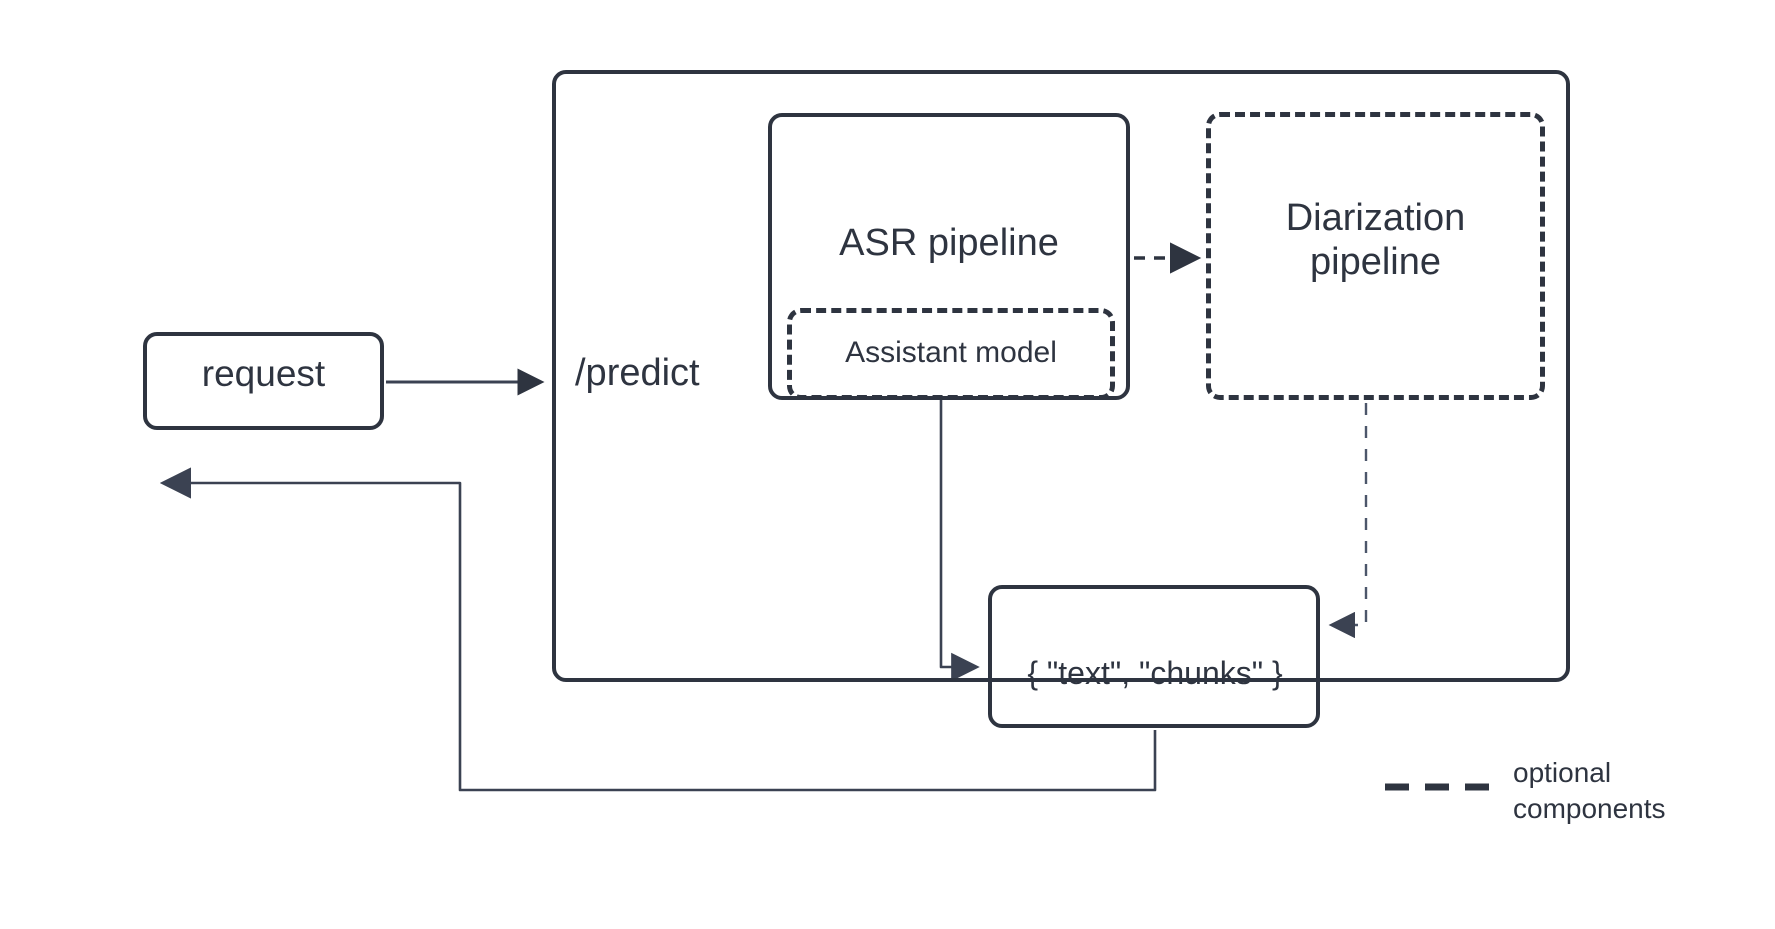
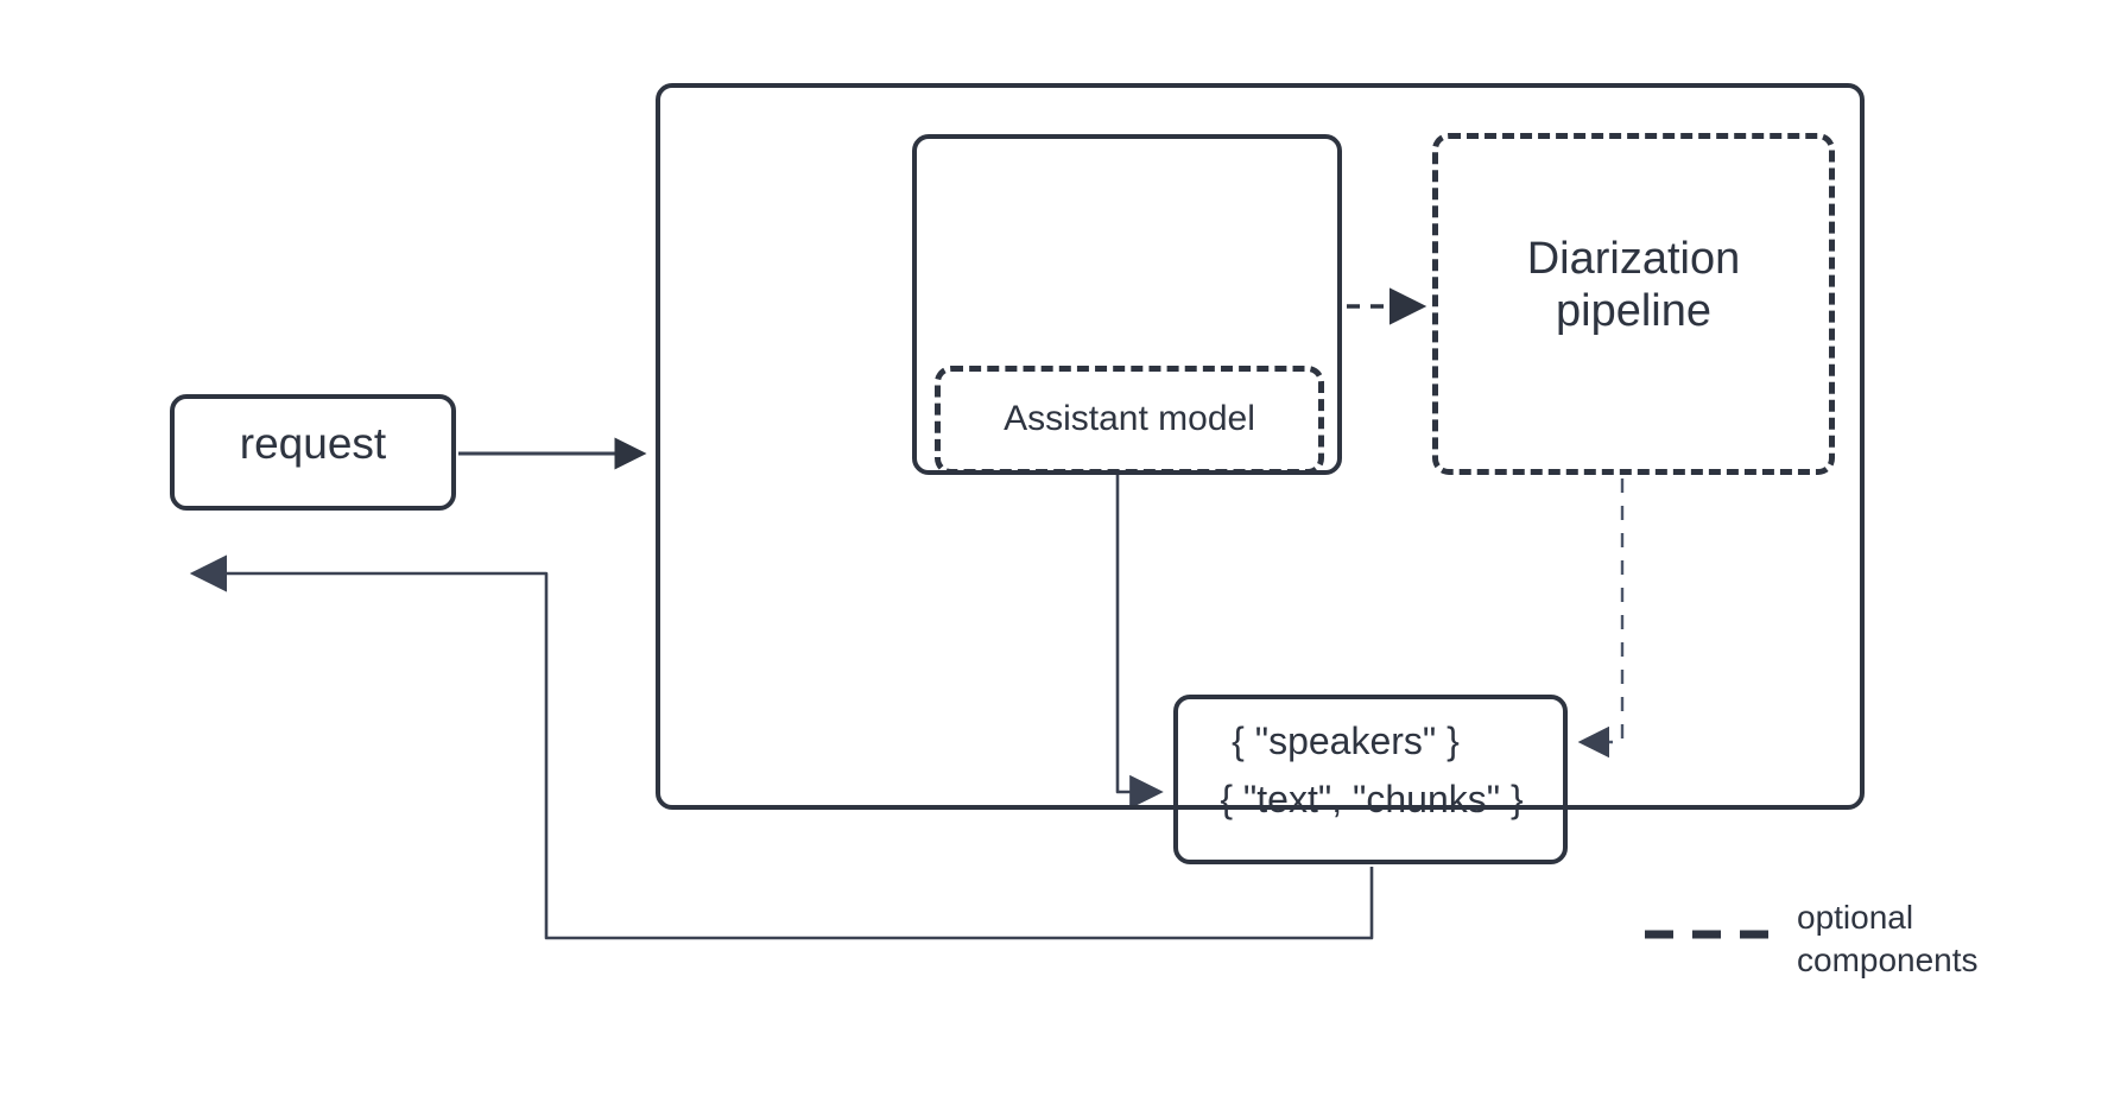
  request
- /predict
- ASR pipeline
  Assistant model
  Diarization
  pipeline
+ { "speakers" }
  { "text", "chunks" }
  optional
  components
